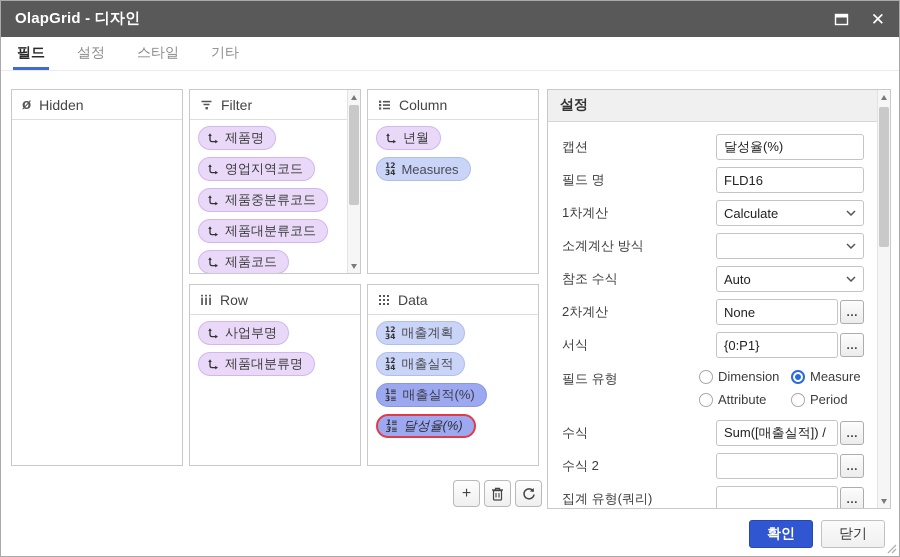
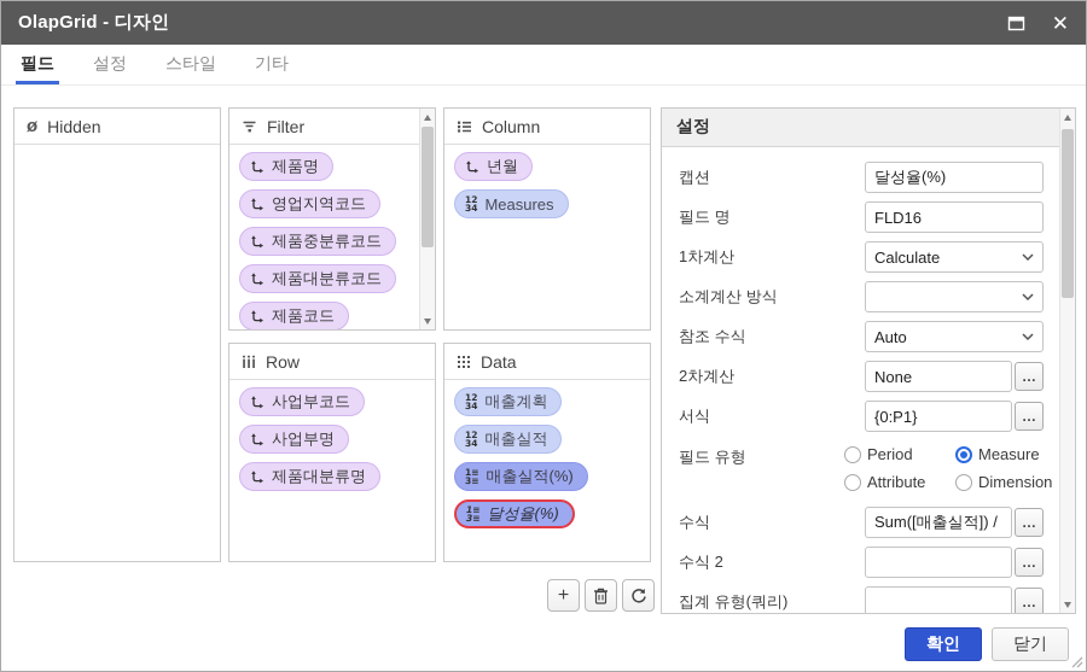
  OlapGrid - 디자인
  ✕
  필드
  설정
  스타일
  기타
  ø
  Hidden
  Filter
  제품명
  영업지역코드
  제품중분류코드
  제품대분류코드
  제품코드
  Column
  년월
  12
  34
  Measures
  Row
+ 사업부코드
  사업부명
  제품대분류명
  Data
  12
  34
  매출계획
  12
  34
  매출실적
  1≡
  3≡
  매출실적(%)
  1≡
  3≡
  달성율(%)
  +
  설정
  캡션
  달성율(%)
  필드 명
  FLD16
  1차계산
  Calculate
  소계계산 방식
  참조 수식
  Auto
  2차계산
  None
  …
  서식
  {0:P1}
  …
  필드 유형
- Dimension
+ Period
  Measure
  Attribute
- Period
+ Dimension
  수식
  Sum([매출실적]) /
  …
  수식 2
  …
  집계 유형(쿼리)
  …
  확인
  닫기
